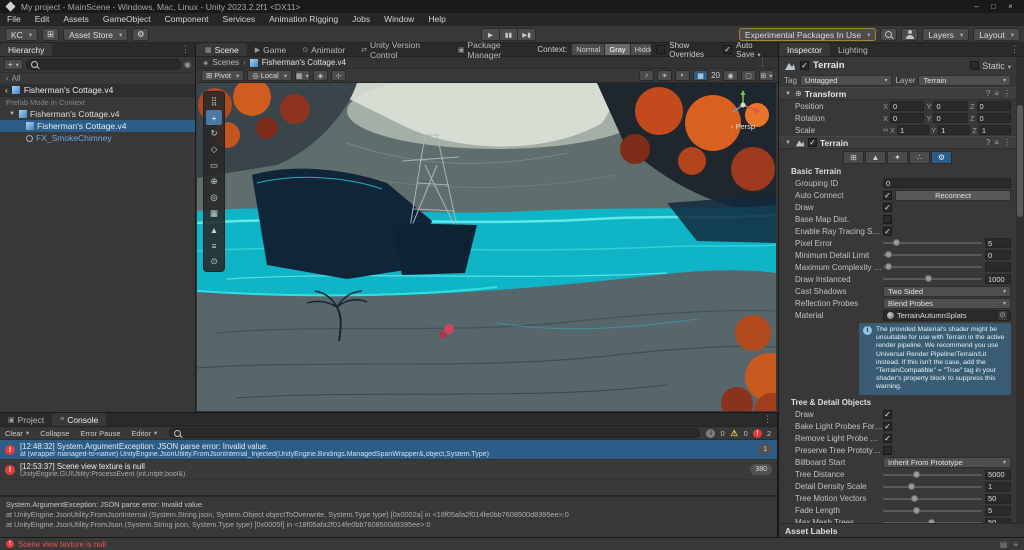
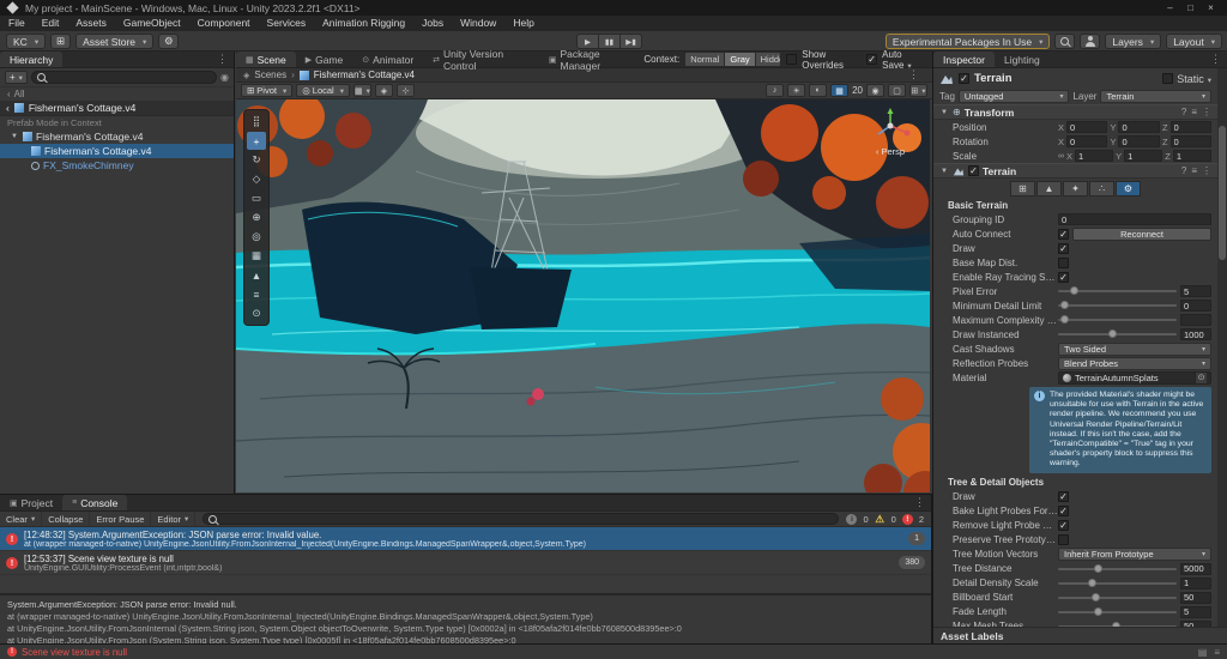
  My project - MainScene - Windows, Mac, Linux - Unity 2023.2.2f1 <DX11>
  –
  □
  ×
  File
  Edit
  Assets
  GameObject
  Component
  Services
  Animation Rigging
  Jobs
  Window
  Help
  KC
  ⊞
  Asset Store
  ⚙
  Experimental Packages In Use
  Layers
  Layout
  Hierarchy
  ⋮
  +
  ◉
  ‹
  All
  ‹
  Fisherman's Cottage.v4
  Prefab Mode in Context
  Fisherman's Cottage.v4
  Fisherman's Cottage.v4
  FX_SmokeChimney
  Scene
  Game
  Animator
  Unity Version Control
  Package Manager
  Context:
  Normal
  Gray
  Show Overrides
  ✓
  Auto Save
  Scenes
  ›
  Fisherman's Cottage.v4
  ⋮
  ⊞
  Pivot
  ◎
  Local
  20
  ⣿
  +
  ↻
  ◇
  ▭
  ⊕
  ◎
  ▦
  ▲
  ≡
  ⊙
  ‹ Persp
  Inspector
  Lighting
  ⋮
  ✓
  Terrain
  Static
  Tag
  Untagged
  Layer
  Terrain
  ⊕
  Transform
  ?
  ≡
  ⋮
  Position
  X
  0
  Y
  0
  Z
  0
  Rotation
  X
  0
  Y
  0
  Z
  0
  Scale
  X
  1
  Y
  1
  Z
  1
  ✓
  Terrain
  ?
  ≡
  ⋮
  ⊞
  ▲
  ✦
  ∴
  ⚙
  Basic Terrain
  Grouping ID
  0
  Auto Connect
  ✓
  Reconnect
  Draw
  ✓
  Base Map Dist.
  Enable Ray Tracing Sup
  ✓
  Pixel Error
  5
  Minimum Detail Limit
  0
  Maximum Complexity Li
  Draw Instanced
  1000
  Cast Shadows
  Two Sided
  Reflection Probes
  Blend Probes
  Material
  TerrainAutumnSplats
  Tree & Detail Objects
  Draw
  ✓
  Bake Light Probes For T
  ✓
  Remove Light Probe Rin
  ✓
  Preserve Tree Prototype
- Billboard Start
+ Tree Motion Vectors
  Inherit From Prototype
  Tree Distance
  5000
  Detail Density Scale
  1
- Tree Motion Vectors
+ Billboard Start
  50
  Fade Length
  5
  Asset Labels
  Project
  Console
  ⋮
  Clear
  Collapse
  Error Pause
  Editor
  0
  ⚠
  0
  2
  !
  [12:48:32] System.ArgumentException: JSON parse error: Invalid value.
  !
  [12:53:37] Scene view texture is null
- System.ArgumentException: JSON parse error: Invalid value.
+ System.ArgumentException: JSON parse error: Invalid null.
+ at (wrapper managed-to-native) UnityEngine.JsonUtility.FromJsonInternal_Injected(UnityEngine.Bindings.ManagedSpanWrapper&,object,System.Type)
  at UnityEngine.JsonUtility.FromJsonInternal (System.String json, System.Object objectToOverwrite, System.Type type) [0x0002a] in <18f05afa2f014fe0bb7608500d8395ee>:0
  at UnityEngine.JsonUtility.FromJson (System.String json, System.Type type) [0x0005f] in <18f05afa2f014fe0bb7608500d8395ee>:0
  Scene view texture is null
  ▤
  ≡
